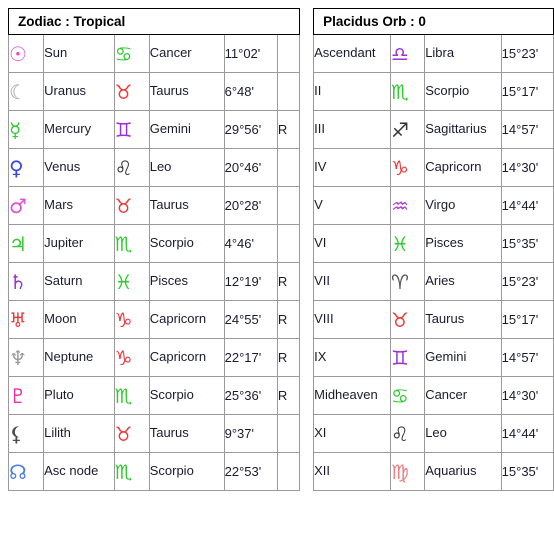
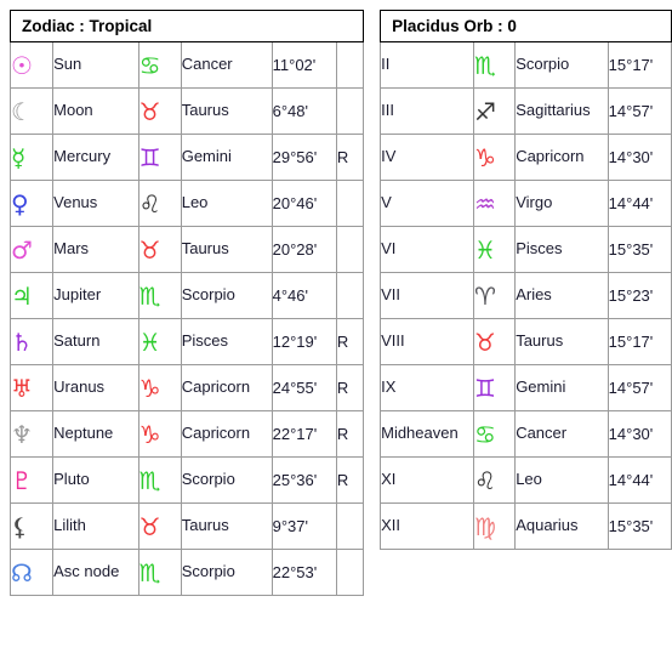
  Zodiac : Tropical
  ☉	Sun	♋	Cancer	11°02'
- ☾	Uranus	♉	Taurus	6°48'
+ ☾	Moon	♉	Taurus	6°48'
  ☿	Mercury	♊	Gemini	29°56'	R
  ♀	Venus	♌	Leo	20°46'
  ♂	Mars	♉	Taurus	20°28'
  ♃	Jupiter	♏	Scorpio	4°46'
  ♄	Saturn	♓	Pisces	12°19'	R
- ♅	Moon	♑	Capricorn	24°55'	R
+ ♅	Uranus	♑	Capricorn	24°55'	R
  ♆	Neptune	♑	Capricorn	22°17'	R
  ♇	Pluto	♏	Scorpio	25°36'	R
  ⚸	Lilith	♉	Taurus	9°37'
  ☊	Asc node	♏	Scorpio	22°53'
  Placidus Orb : 0
- Ascendant	♎	Libra	15°23'
  II	♏	Scorpio	15°17'
  III	♐	Sagittarius	14°57'
  IV	♑	Capricorn	14°30'
  V	♒	Virgo	14°44'
  VI	♓	Pisces	15°35'
  VII	♈	Aries	15°23'
  VIII	♉	Taurus	15°17'
  IX	♊	Gemini	14°57'
  Midheaven	♋	Cancer	14°30'
  XI	♌	Leo	14°44'
  XII	♍	Aquarius	15°35'
